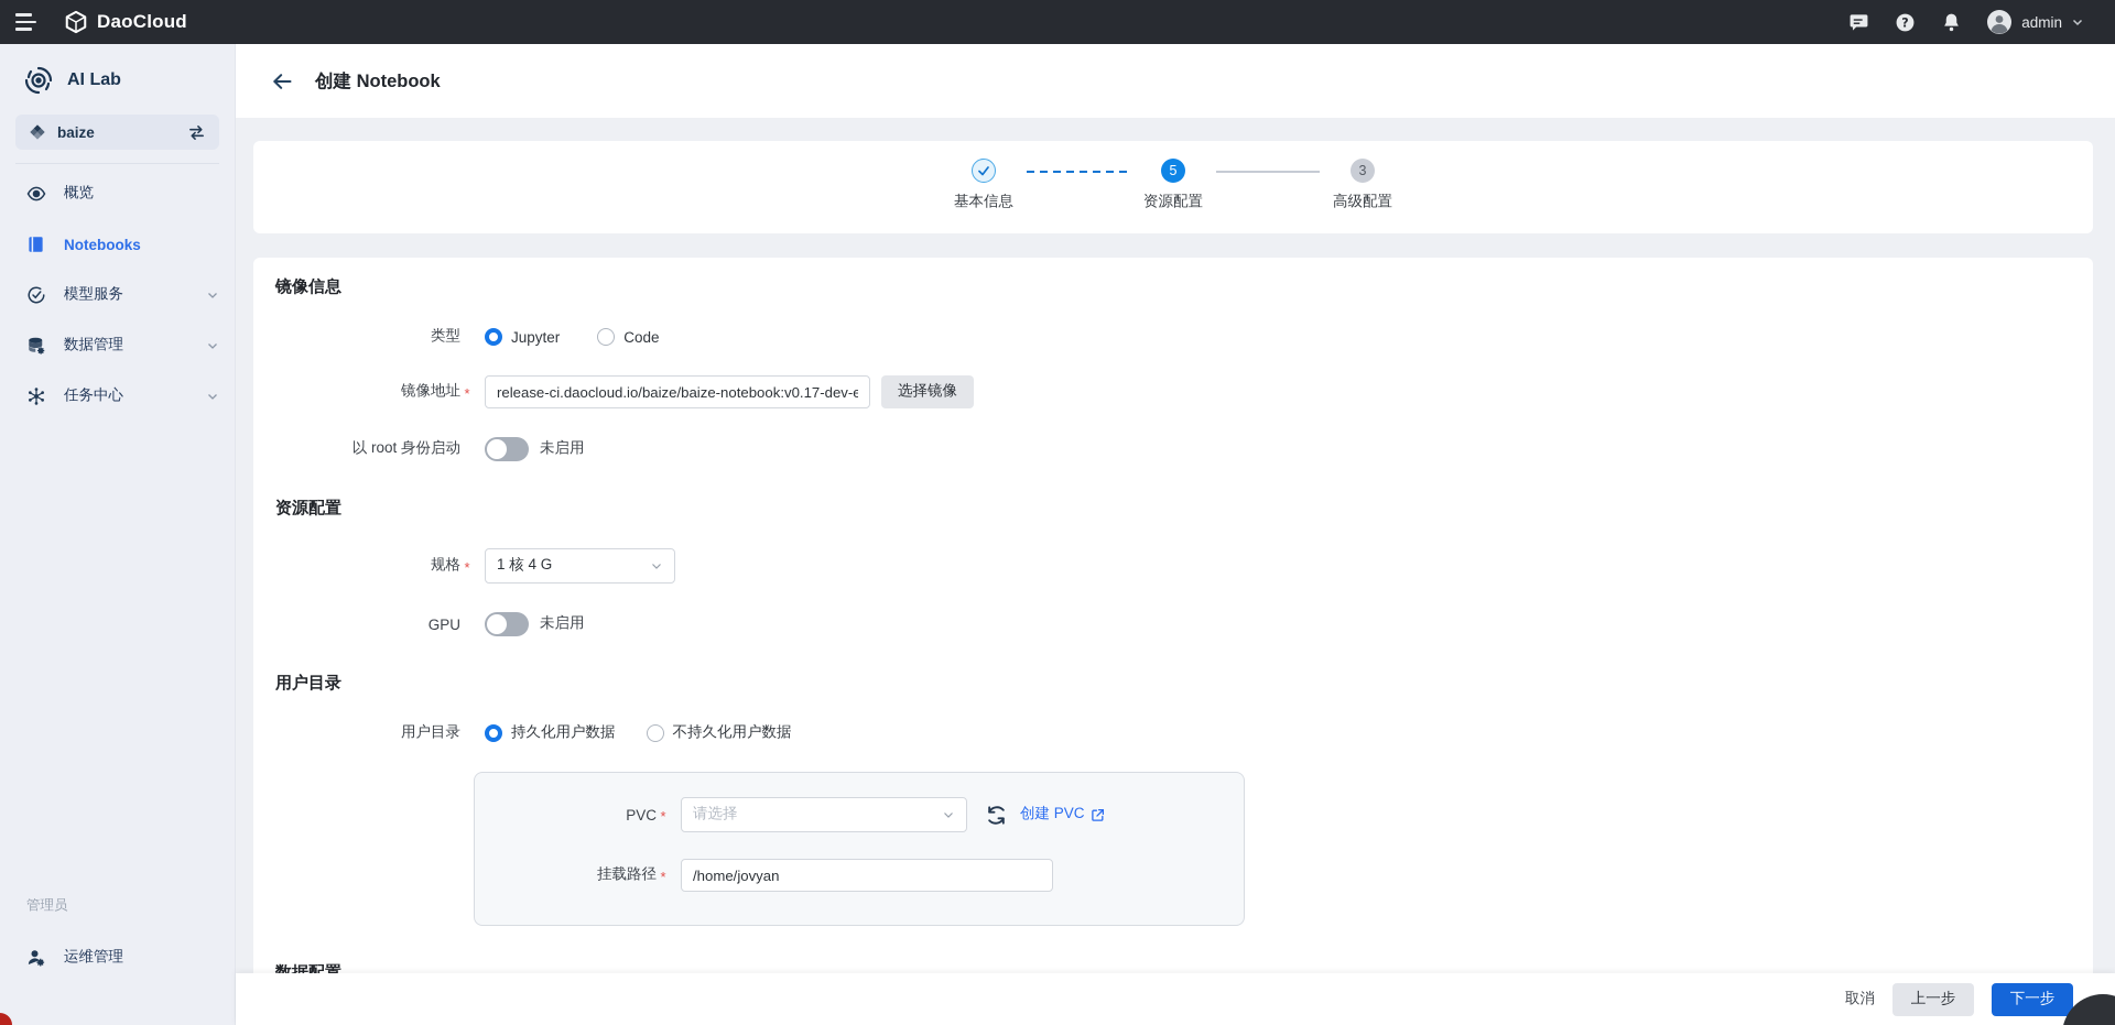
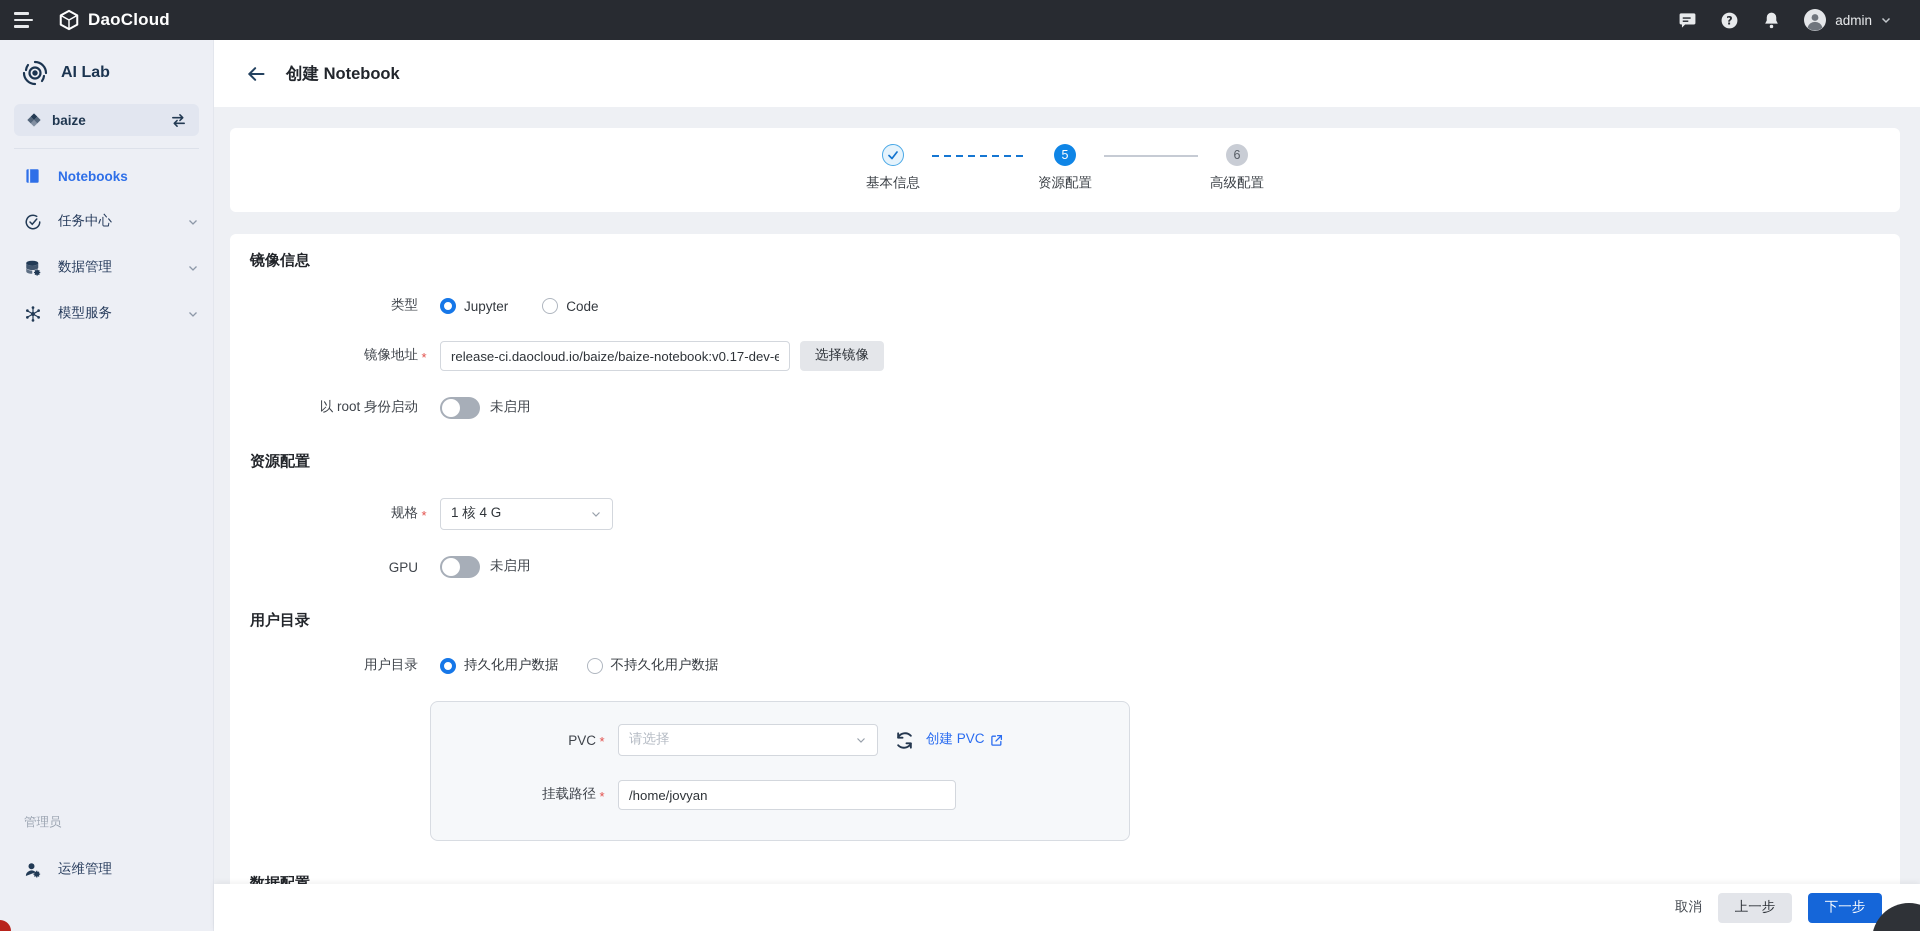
  DaoCloud
  ?
  admin
  AI Lab
  baize
- 概览
  Notebooks
- 模型服务
+ 任务中心
  数据管理
- 任务中心
+ 模型服务
  管理员
  运维管理
  创建 Notebook
  基本信息
  5
  资源配置
- 3
+ 6
  高级配置
  镜像信息
  类型
  Jupyter
  Code
  镜像地址
  *
  release-ci.daocloud.io/baize/baize-notebook:v0.17-dev-e
  选择镜像
  以 root 身份启动
  未启用
  资源配置
  规格
  *
  1 核 4 G
  GPU
  未启用
  用户目录
  用户目录
  持久化用户数据
  不持久化用户数据
  PVC
  *
  请选择
  创建 PVC
  挂载路径
  *
  /home/jovyan
  取消
  上一步
  下一步
